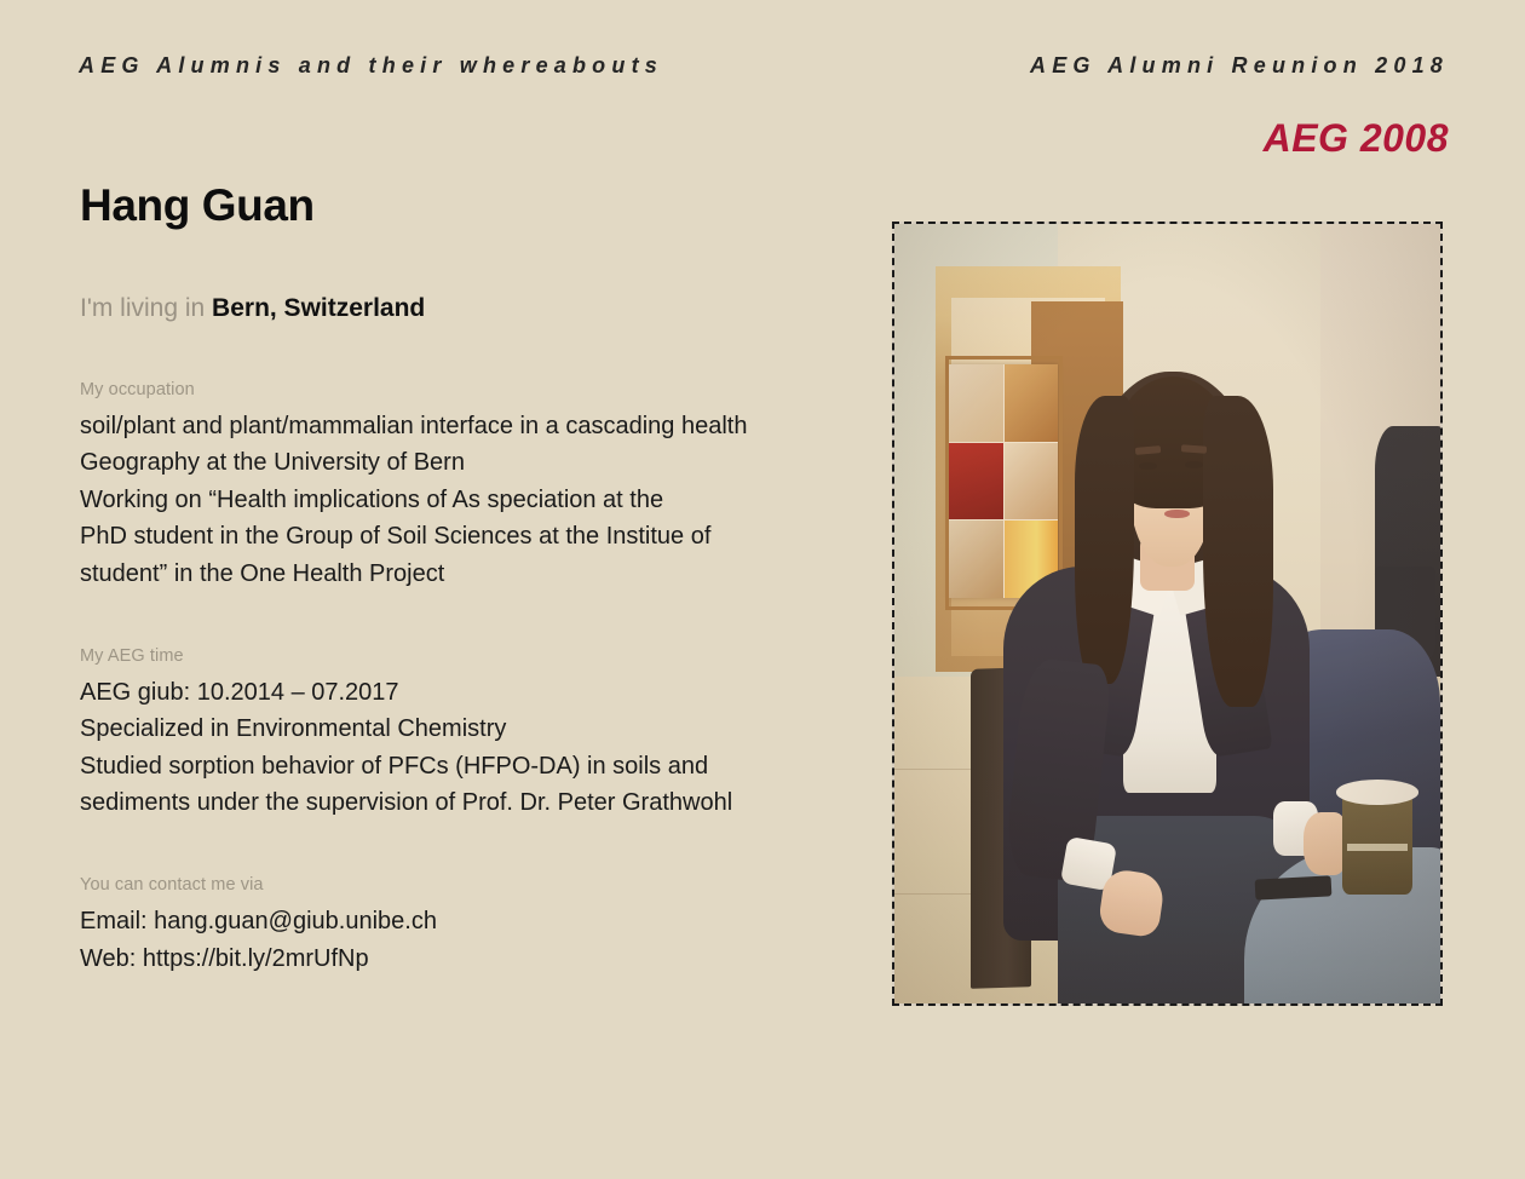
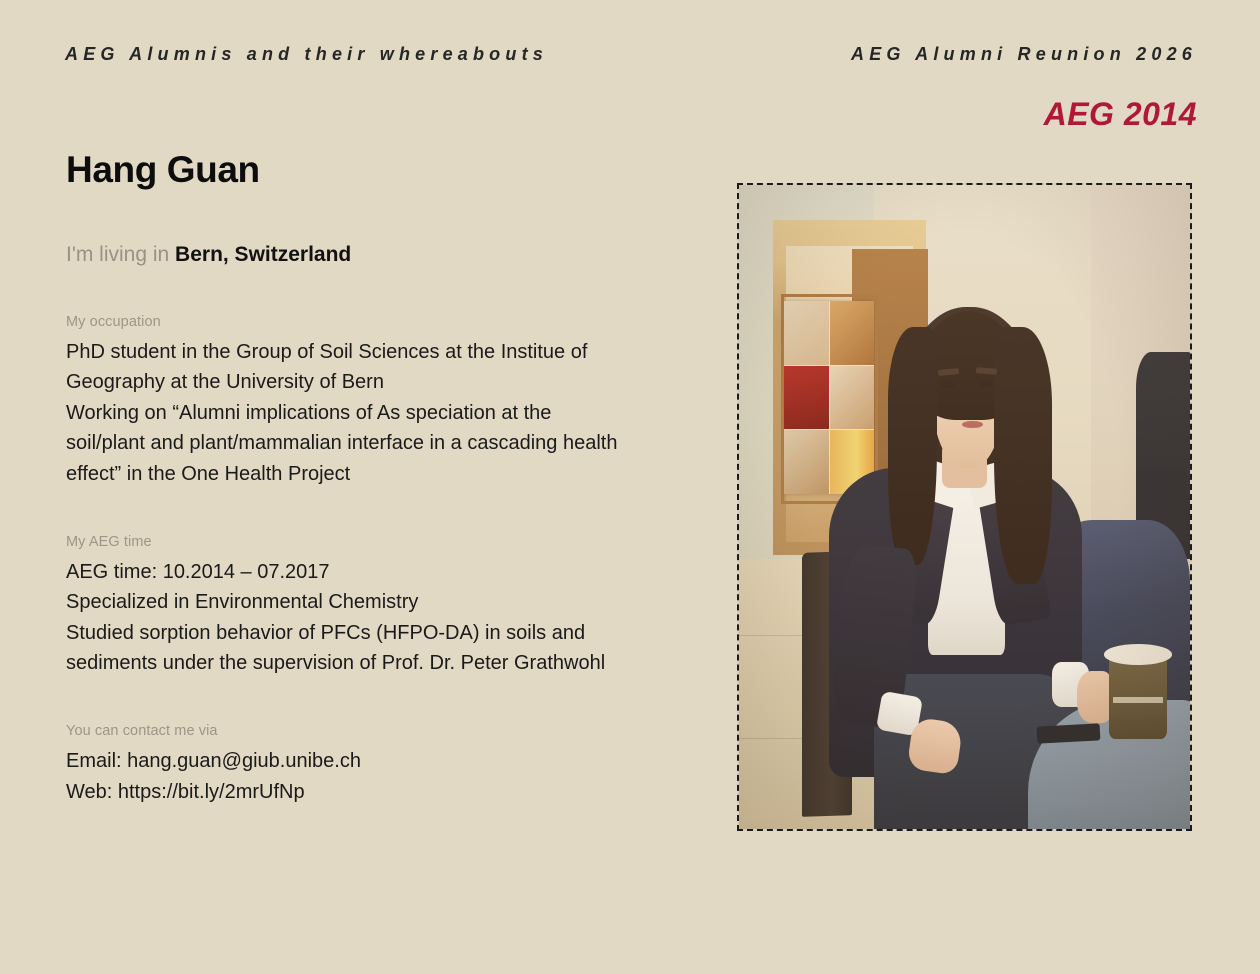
  AEG Alumnis and their whereabouts
- AEG Alumni Reunion 2018
+ AEG Alumni Reunion 2026
- AEG 2008
+ AEG 2014
  Hang Guan
  I'm living in Bern, Switzerland
  My occupation
- soil/plant and plant/mammalian interface in a cascading health
+ PhD student in the Group of Soil Sciences at the Institue of
  Geography at the University of Bern
- Working on “Health implications of As speciation at the
+ Working on “Alumni implications of As speciation at the
- PhD student in the Group of Soil Sciences at the Institue of
+ soil/plant and plant/mammalian interface in a cascading health
- student” in the One Health Project
+ effect” in the One Health Project
  My AEG time
- AEG giub: 10.2014 – 07.2017
+ AEG time: 10.2014 – 07.2017
  Specialized in Environmental Chemistry
  Studied sorption behavior of PFCs (HFPO-DA) in soils and
  sediments under the supervision of Prof. Dr. Peter Grathwohl
  You can contact me via
  Email: hang.guan@giub.unibe.ch
  Web: https://bit.ly/2mrUfNp
